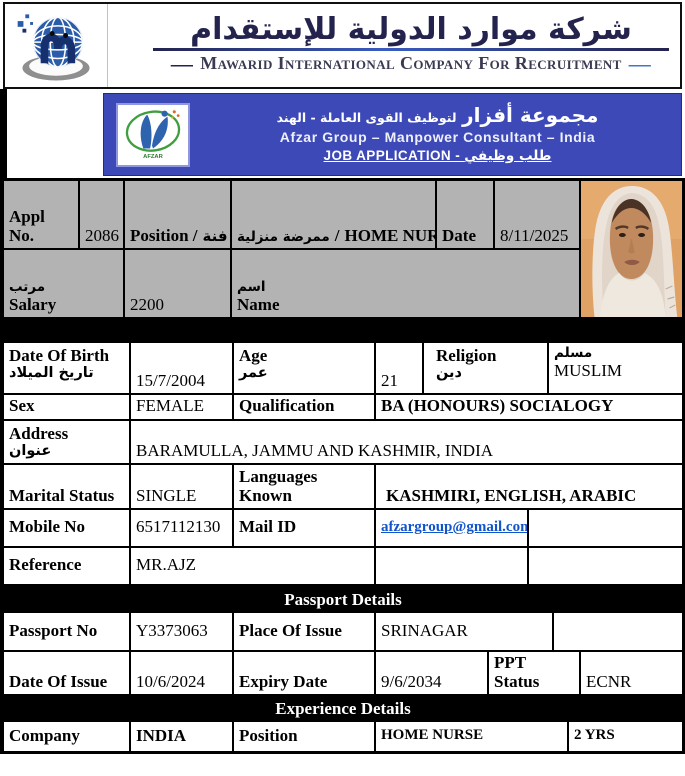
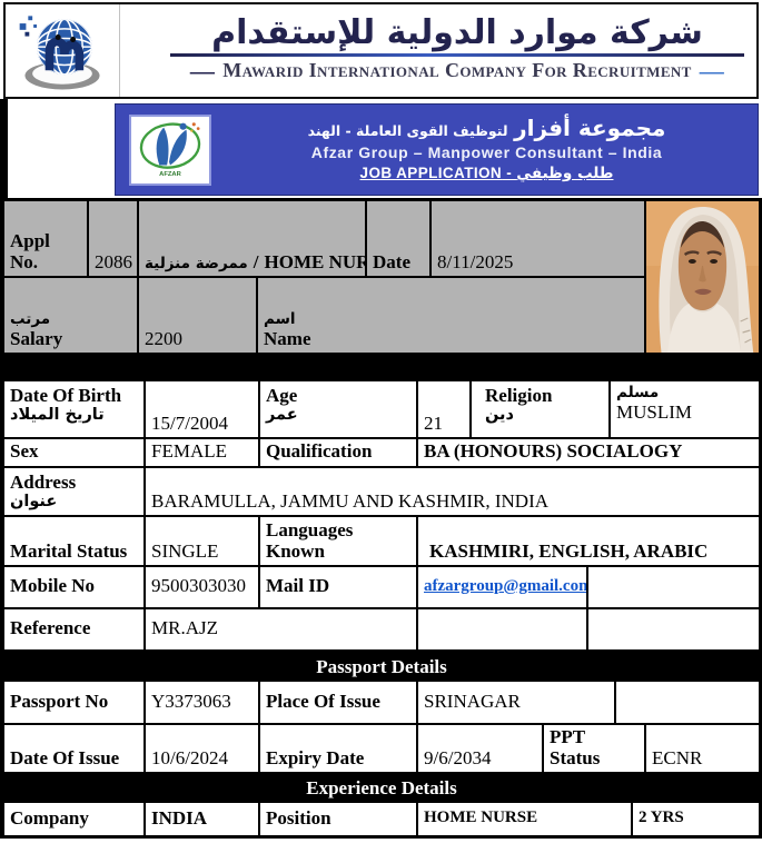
  شركة موارد الدولية للإستقدام
  —
  Mawarid International Company For Recruitment
  —
  مجموعة أفزار لتوظيف القوى العاملة - الهند
  Afzar Group – Manpower Consultant – India
  JOB APPLICATION - طلب وظيفي
  Appl No.
  2086
- Position /
- فنة
  ممرضة منزلية
  /
  HOME NUR
  Date
  8/11/2025
  مرتب
  Salary
  2200
  اسم
  Name
  Date Of Birth
  تاريخ الميلاد
  15/7/2004
  Age
  عمر
  21
  Religion
  دين
  مسلم
  MUSLIM
  Sex
  FEMALE
  Qualification
  BA (HONOURS) SOCIALOGY
  Address
  عنوان
  BARAMULLA, JAMMU AND KASHMIR, INDIA
  Marital Status
  SINGLE
  Languages Known
  KASHMIRI, ENGLISH, ARABIC
  Mobile No
- 6517112130
+ 9500303030
  Mail ID
  afzargroup@gmail.com
  Reference
  MR.AJZ
  Passport Details
  Passport No
  Y3373063
  Place Of Issue
  SRINAGAR
  Date Of Issue
  10/6/2024
  Expiry Date
  9/6/2034
  PPT Status
  ECNR
  Experience Details
  Company
  INDIA
  Position
  HOME NURSE
  2 YRS
